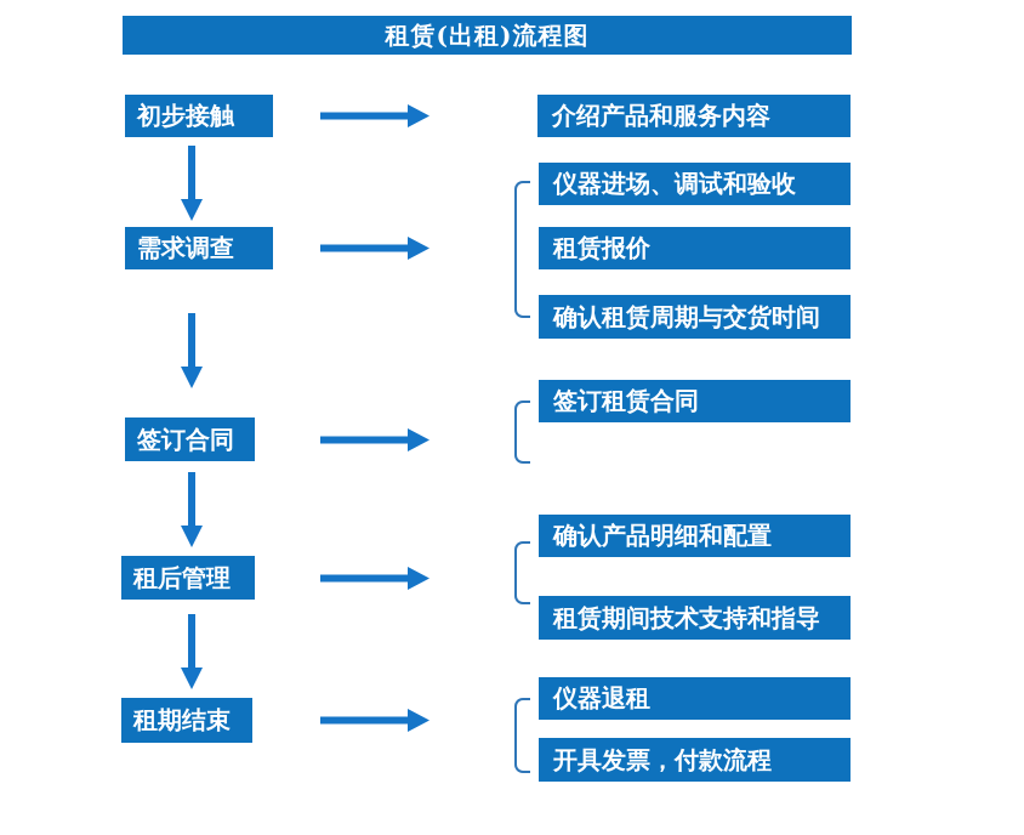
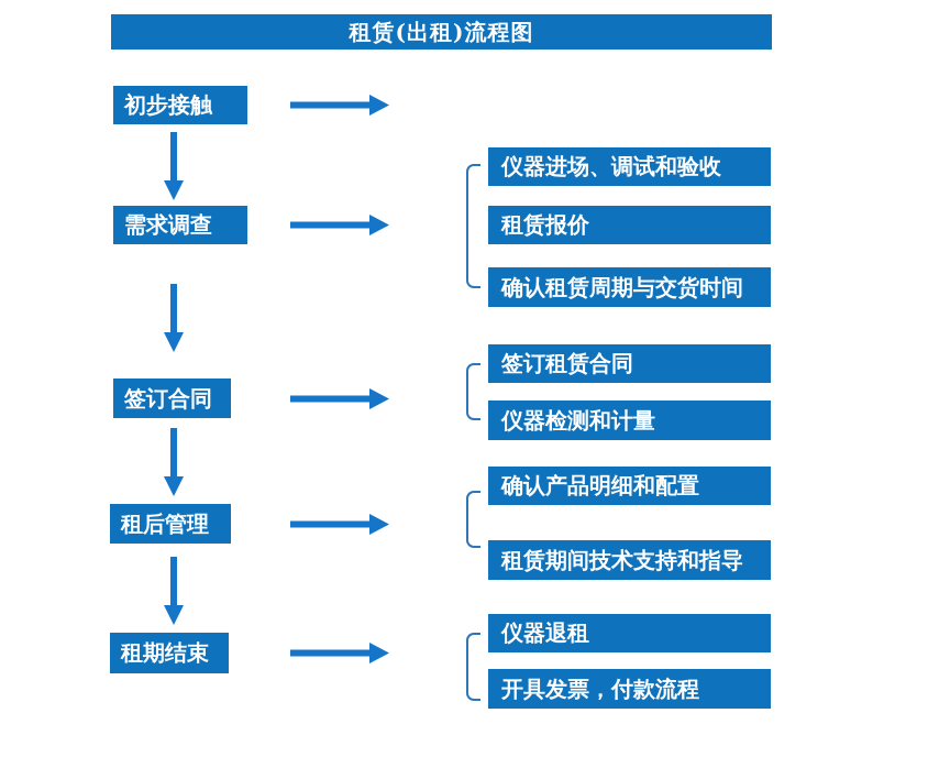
  租赁(出租)流程图
  初步接触
  需求调查
  签订合同
  租后管理
  租期结束
- 介绍产品和服务内容
  仪器进场、调试和验收
  租赁报价
  确认租赁周期与交货时间
  签订租赁合同
+ 仪器检测和计量
  确认产品明细和配置
  租赁期间技术支持和指导
  仪器退租
  开具发票，付款流程
